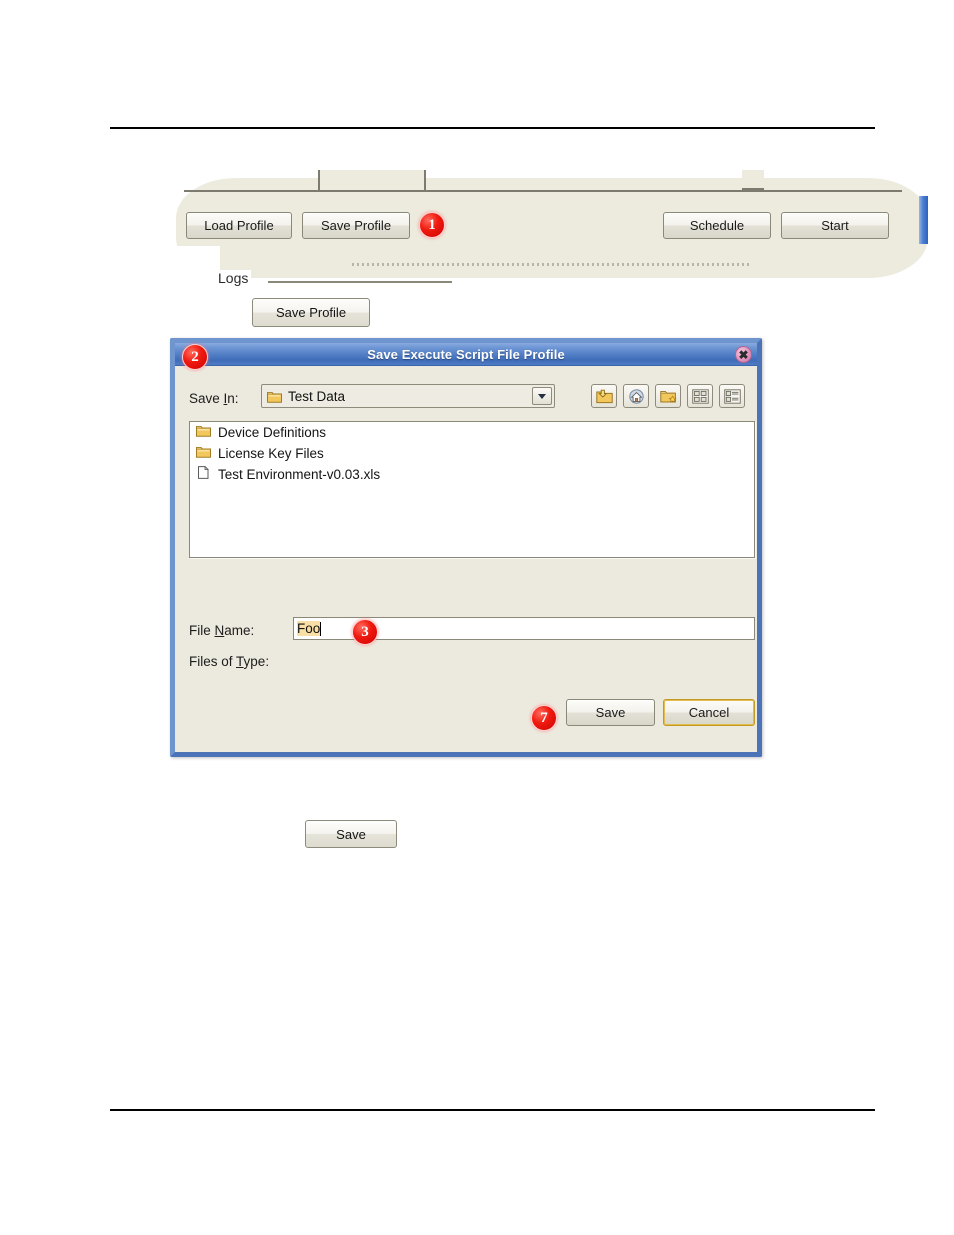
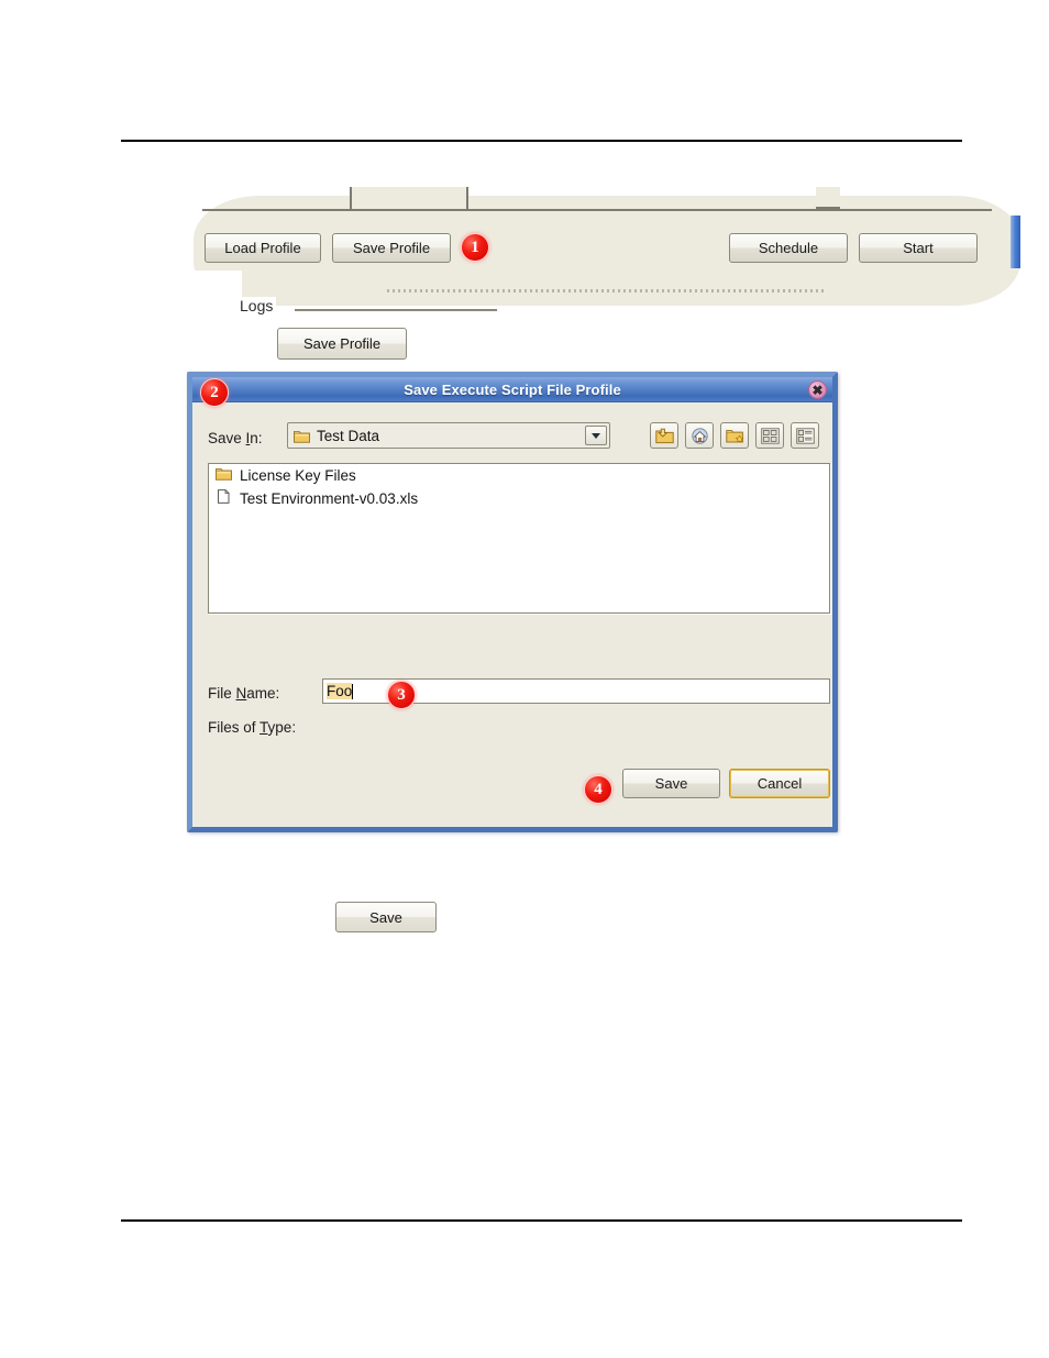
  Load Profile
  Save Profile
  Schedule
  Start
  1
  Logs
  Save Profile
  Save Execute Script File Profile
  ✖
  Save In:
  Test Data
- Device Definitions
  License Key Files
  Test Environment-v0.03.xls
  File Name:
  Foo
  Files of Type:
  Save
  Cancel
  2
  3
- 7
+ 4
  Save
